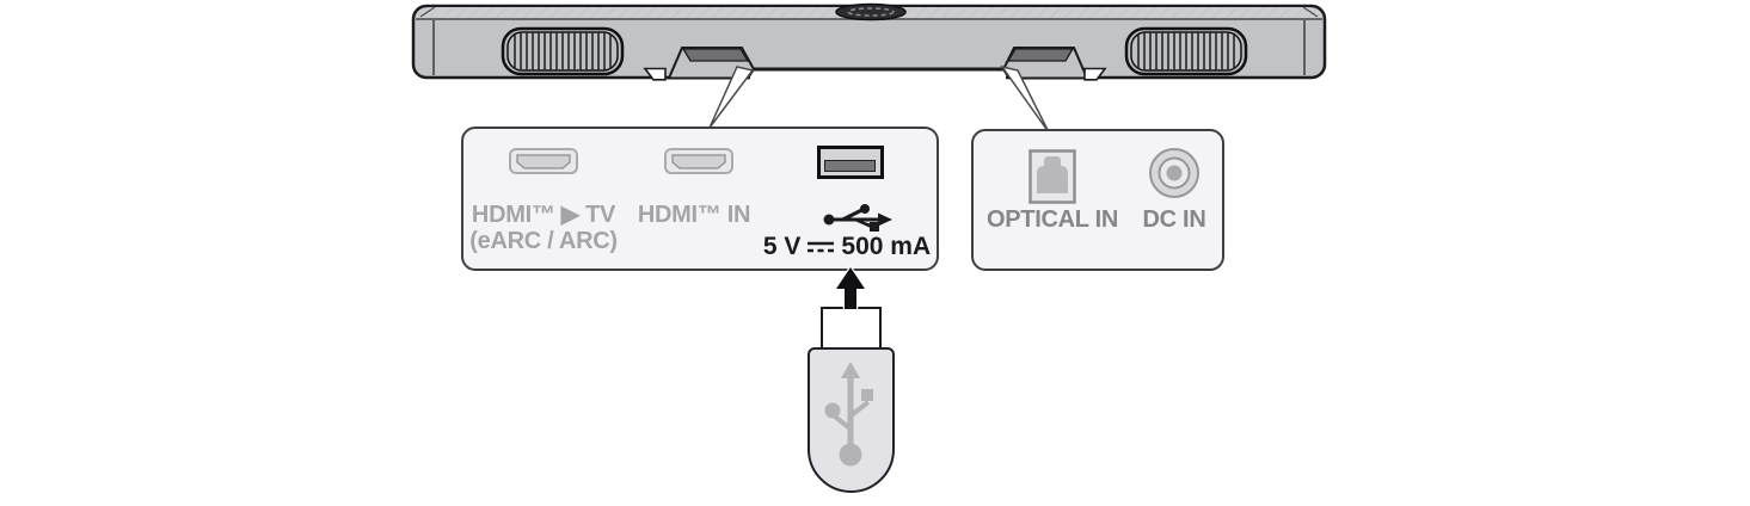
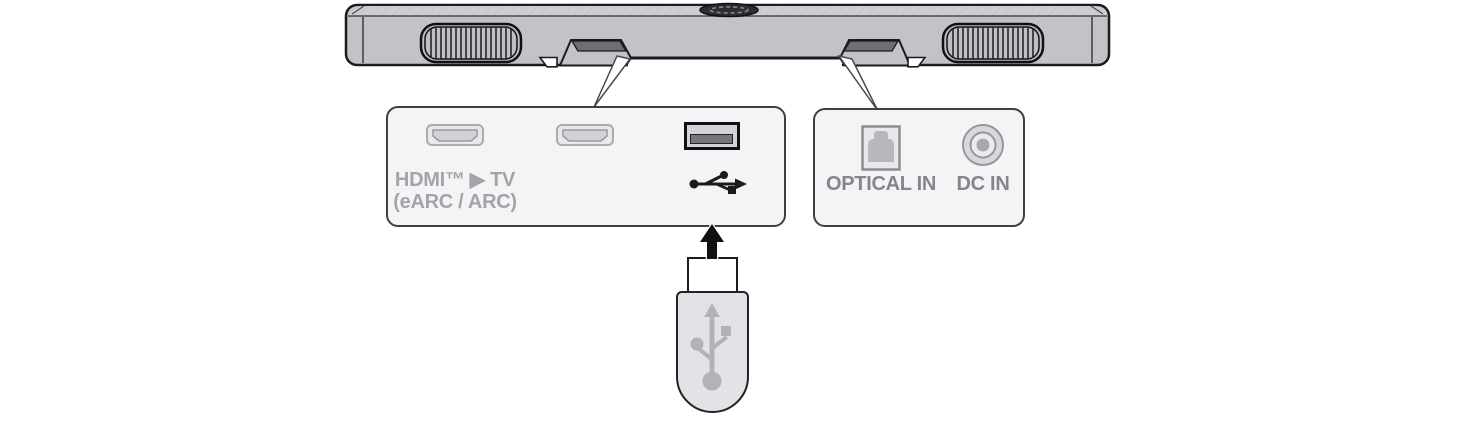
  HDMI™ ▶ TV
  (eARC / ARC)
- HDMI™ IN
- 5 V
- 500 mA
  OPTICAL IN
  DC IN
